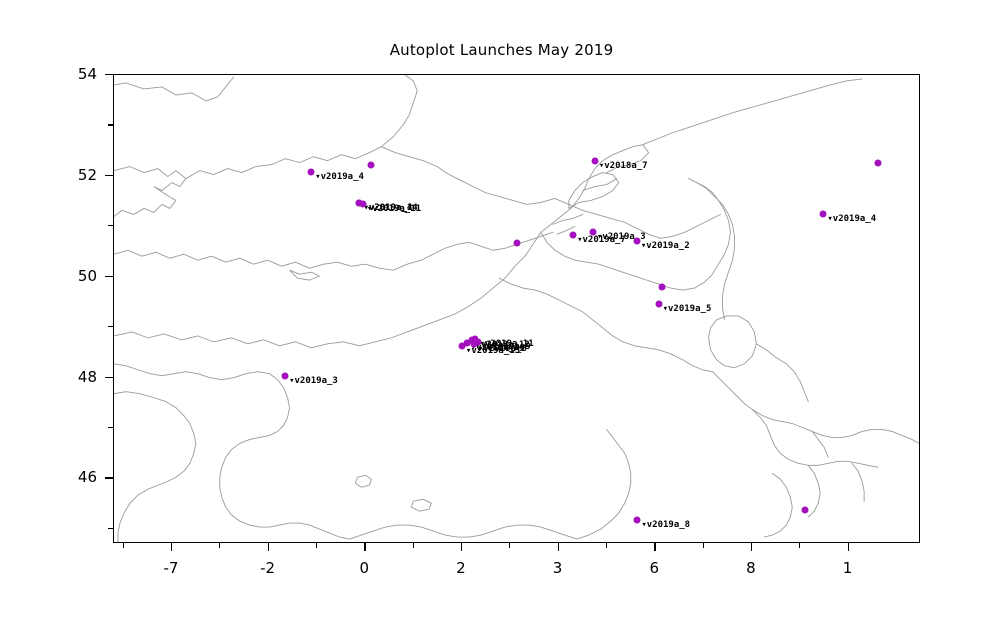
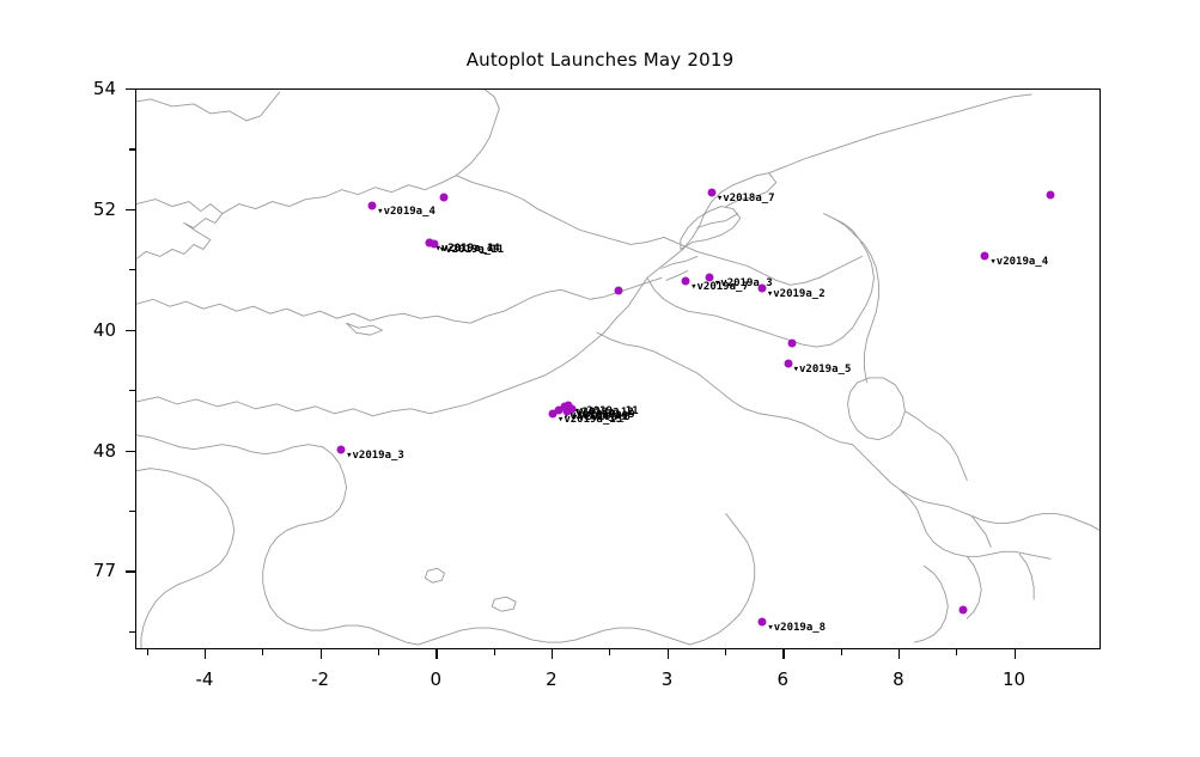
  Autoplot Launches May 2019
  ▾v2019a_4
  ▾v2019a_44
  ▾v2019a_14
  ▾v2019a_11
  ▾v2019a_3
  ▾v2019a_13
  ▾v2019a_10
  ▾v2019a_12
  ▾v2019a_11
  ▾v2019a_9
  ▾v2019a_6
  ▾v2019a_7
  ▾v2019a3
  ▾v2018a_7
  ▾v2019a_2
  ▾v2019a_5
  ▾v2019a_4
  ▾v2019a_8
- 46
+ 77
  48
- 50
+ 40
  52
  54
- -7
+ -4
  -2
  0
  2
  3
  6
  8
- 1
+ 10
